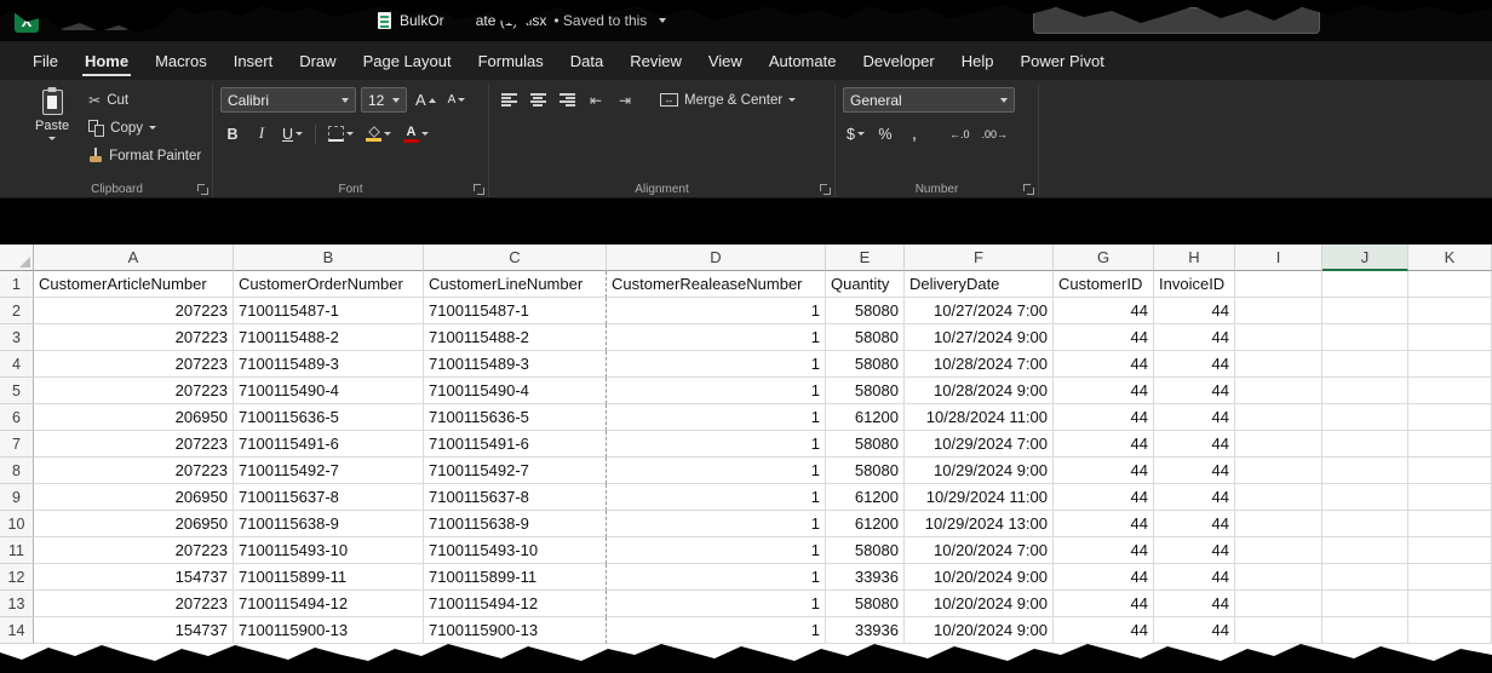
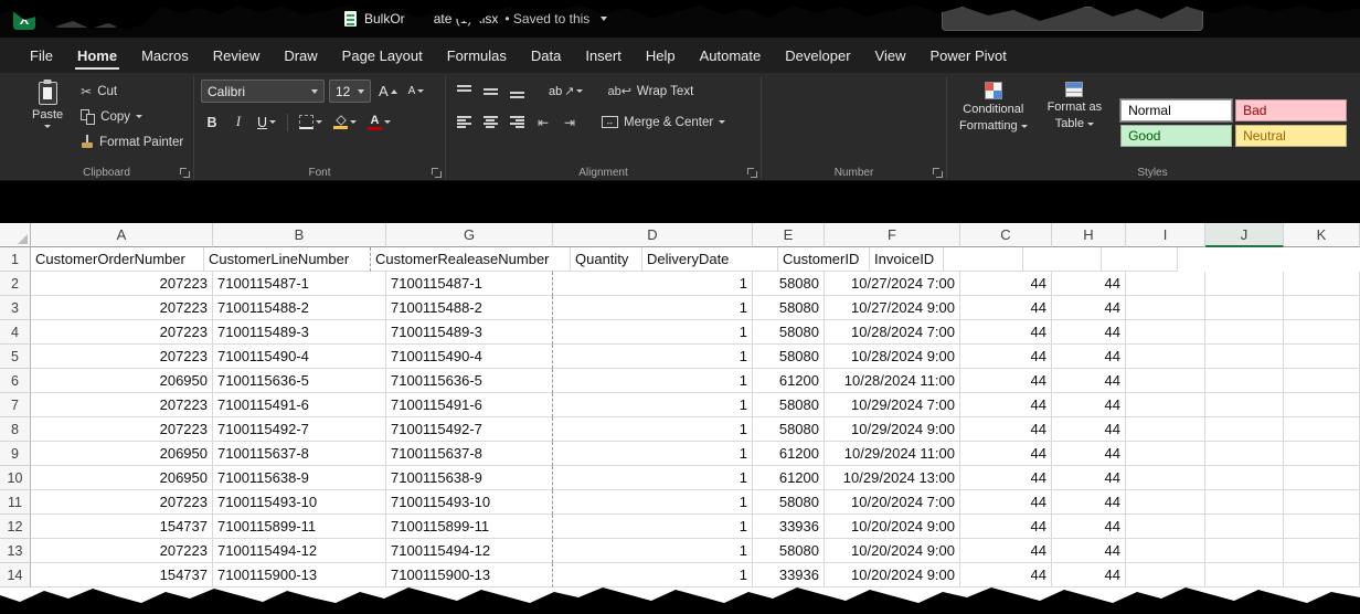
  BulkOr
  • Saved to this
  File
  Home
  Macros
- Insert
+ Review
  Draw
  Page Layout
  Formulas
  Data
- Review
+ Insert
- View
+ Help
  Automate
  Developer
- Help
+ View
  Power Pivot
  Paste
  ✂
  Cut
  Copy
  Format Painter
  Clipboard
  Calibri
  12
  A
  A
  B
  I
  U
  A
  Font
+ ab
+ ↗
+ ab↩
+ Wrap Text
  ⇤
  ⇥
  ↔
  Merge & Center
  Alignment
- General
- $
- %
- ,
- ←.0
- .00→
  Number
+ Conditional
+ Formatting
+ Format as
+ Table
+ Normal
+ Bad
+ Good
+ Neutral
+ Styles
  A
  B
- C
+ G
  D
  E
  F
- G
+ C
  H
  I
  J
  K
  1
- CustomerArticleNumber
  CustomerOrderNumber
  CustomerLineNumber
  CustomerRealeaseNumber
  Quantity
  DeliveryDate
  CustomerID
  InvoiceID
  2
  207223
  7100115487-1
  7100115487-1
  1
  58080
  10/27/2024 7:00
  44
  44
  3
  207223
  7100115488-2
  7100115488-2
  1
  58080
  10/27/2024 9:00
  44
  44
  4
  207223
  7100115489-3
  7100115489-3
  1
  58080
  10/28/2024 7:00
  44
  44
  5
  207223
  7100115490-4
  7100115490-4
  1
  58080
  10/28/2024 9:00
  44
  44
  6
  206950
  7100115636-5
  7100115636-5
  1
  61200
  10/28/2024 11:00
  44
  44
  7
  207223
  7100115491-6
  7100115491-6
  1
  58080
  10/29/2024 7:00
  44
  44
  8
  207223
  7100115492-7
  7100115492-7
  1
  58080
  10/29/2024 9:00
  44
  44
  9
  206950
  7100115637-8
  7100115637-8
  1
  61200
  10/29/2024 11:00
  44
  44
  10
  206950
  7100115638-9
  7100115638-9
  1
  61200
  10/29/2024 13:00
  44
  44
  11
  207223
  7100115493-10
  7100115493-10
  1
  58080
  10/20/2024 7:00
  44
  44
  12
  154737
  7100115899-11
  7100115899-11
  1
  33936
  10/20/2024 9:00
  44
  44
  13
  207223
  7100115494-12
  7100115494-12
  1
  58080
  10/20/2024 9:00
  44
  44
  14
  154737
  7100115900-13
  7100115900-13
  1
  33936
  10/20/2024 9:00
  44
  44
